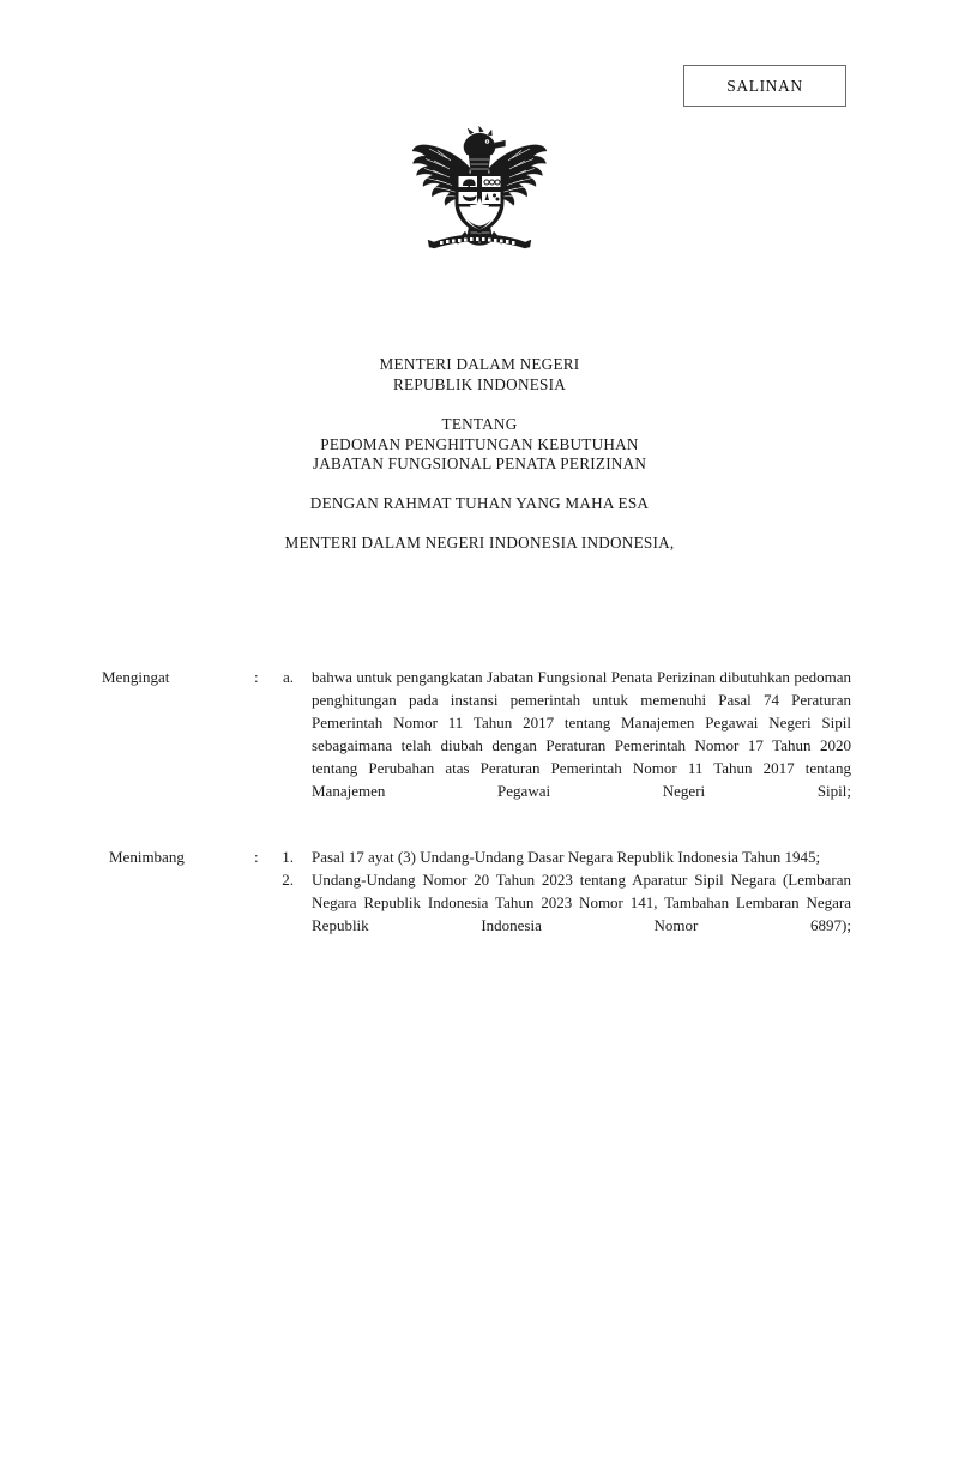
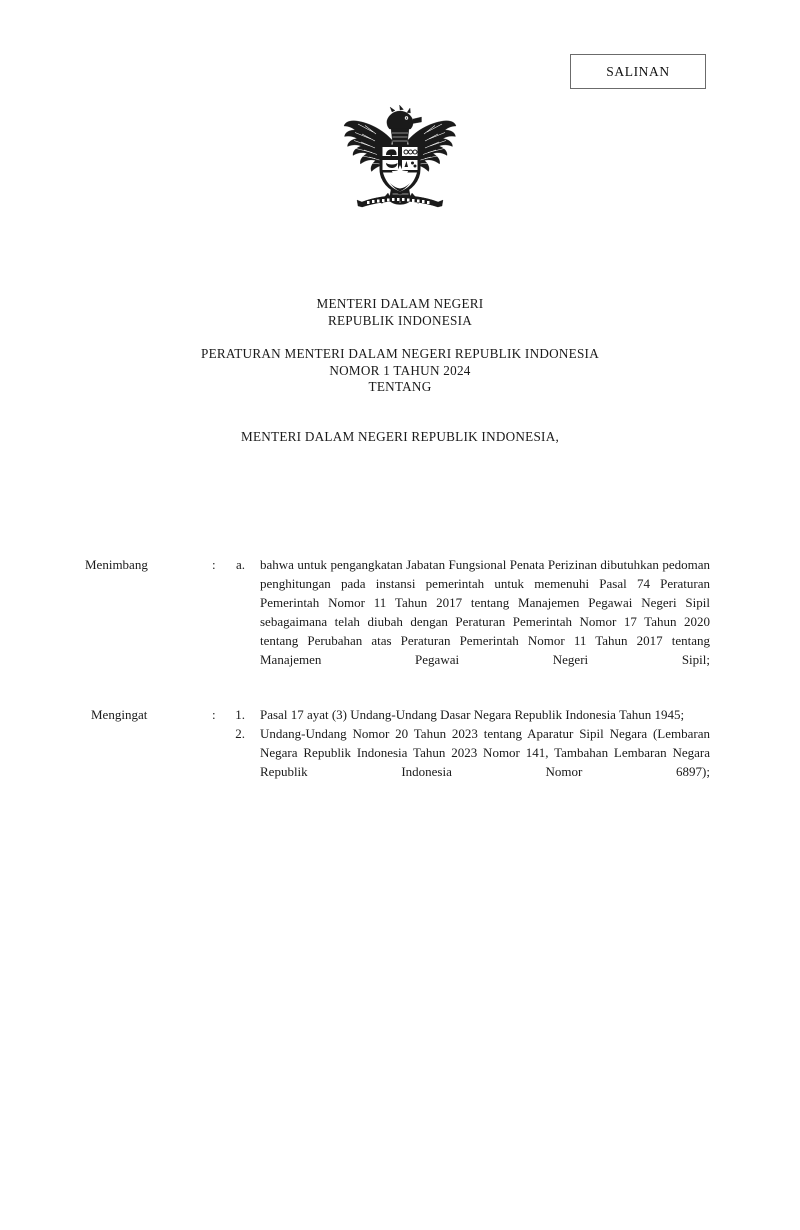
  SALINAN
  MENTERI DALAM NEGERI
  REPUBLIK INDONESIA
+ PERATURAN MENTERI DALAM NEGERI REPUBLIK INDONESIA
+ NOMOR 1 TAHUN 2024
  TENTANG
- PEDOMAN PENGHITUNGAN KEBUTUHAN
- JABATAN FUNGSIONAL PENATA PERIZINAN
- DENGAN RAHMAT TUHAN YANG MAHA ESA
- MENTERI DALAM NEGERI INDONESIA INDONESIA,
+ MENTERI DALAM NEGERI REPUBLIK INDONESIA,
- Mengingat
+ Menimbang
  :
  a.
  bahwa untuk pengangkatan Jabatan Fungsional Penata Perizinan dibutuhkan pedoman penghitungan pada instansi pemerintah untuk memenuhi Pasal 74 Peraturan Pemerintah Nomor 11 Tahun 2017 tentang Manajemen Pegawai Negeri Sipil sebagaimana telah diubah dengan Peraturan Pemerintah Nomor 17 Tahun 2020 tentang Perubahan atas Peraturan Pemerintah Nomor 11 Tahun 2017 tentang Manajemen Pegawai Negeri Sipil;
- Menimbang
+ Mengingat
  :
  1.
  Pasal 17 ayat (3) Undang-Undang Dasar Negara Republik Indonesia Tahun 1945;
  2.
  Undang-Undang Nomor 20 Tahun 2023 tentang Aparatur Sipil Negara (Lembaran Negara Republik Indonesia Tahun 2023 Nomor 141, Tambahan Lembaran Negara Republik Indonesia Nomor 6897);
